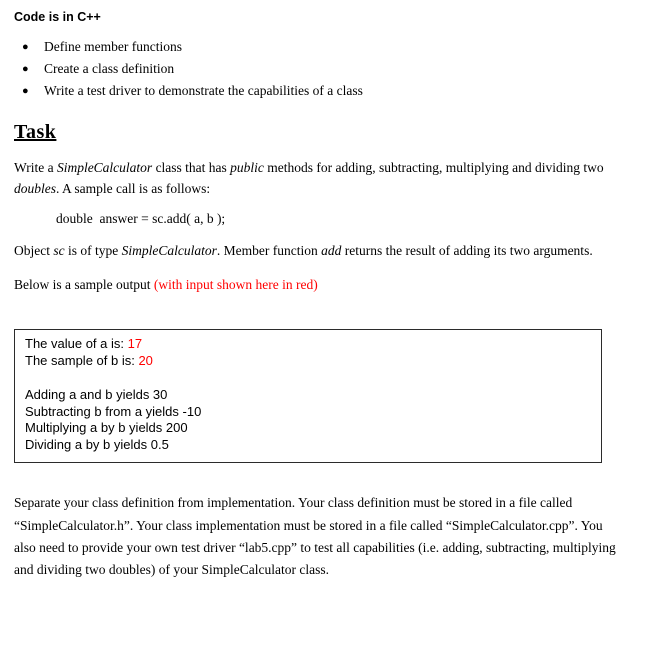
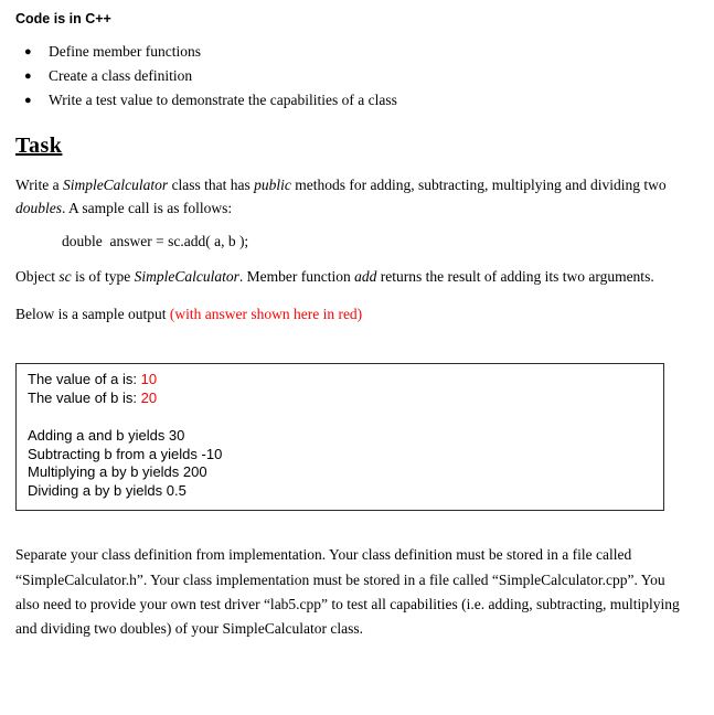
  Code is in C++
  ●
  Define member functions
  ●
  Create a class definition
  ●
- Write a test driver to demonstrate the capabilities of a class
+ Write a test value to demonstrate the capabilities of a class
  Task
  Write a SimpleCalculator class that has public methods for adding, subtracting, multiplying and dividing two doubles. A sample call is as follows:
  double answer = sc.add( a, b );
  Object sc is of type SimpleCalculator. Member function add returns the result of adding its two arguments.
- Below is a sample output (with input shown here in red)
+ Below is a sample output (with answer shown here in red)
- The value of a is: 17
+ The value of a is: 10
- The sample of b is: 20
+ The value of b is: 20
  Adding a and b yields 30
  Subtracting b from a yields -10
  Multiplying a by b yields 200
  Dividing a by b yields 0.5
  Separate your class definition from implementation. Your class definition must be stored in a file called “SimpleCalculator.h”. Your class implementation must be stored in a file called “SimpleCalculator.cpp”. You also need to provide your own test driver “lab5.cpp” to test all capabilities (i.e. adding, subtracting, multiplying and dividing two doubles) of your SimpleCalculator class.
